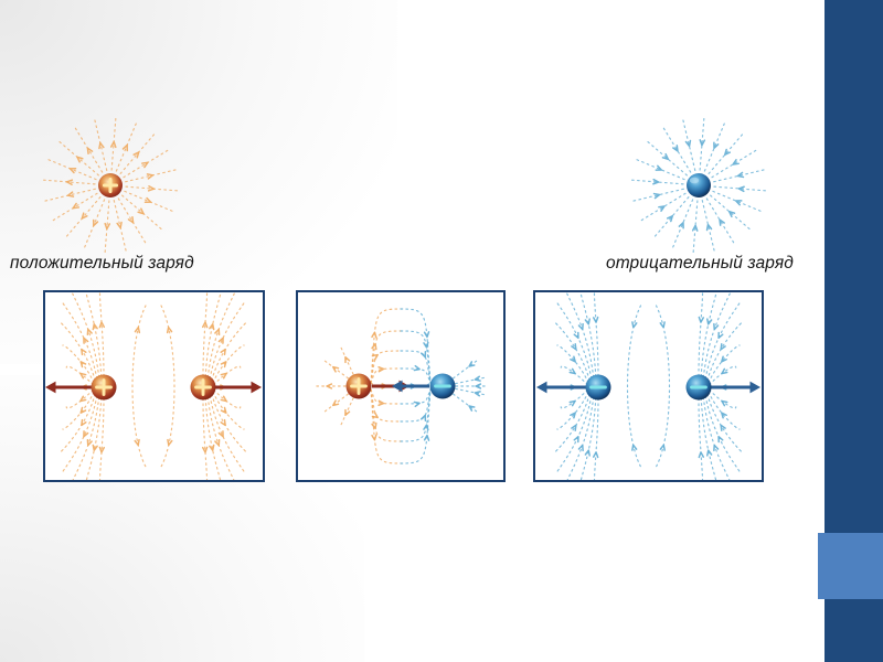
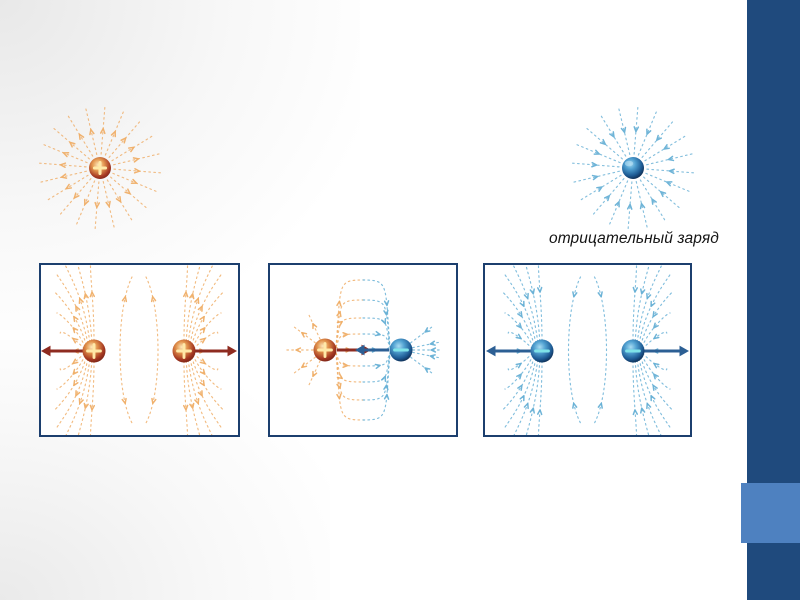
- положительный заряд
  отрицательный заряд
